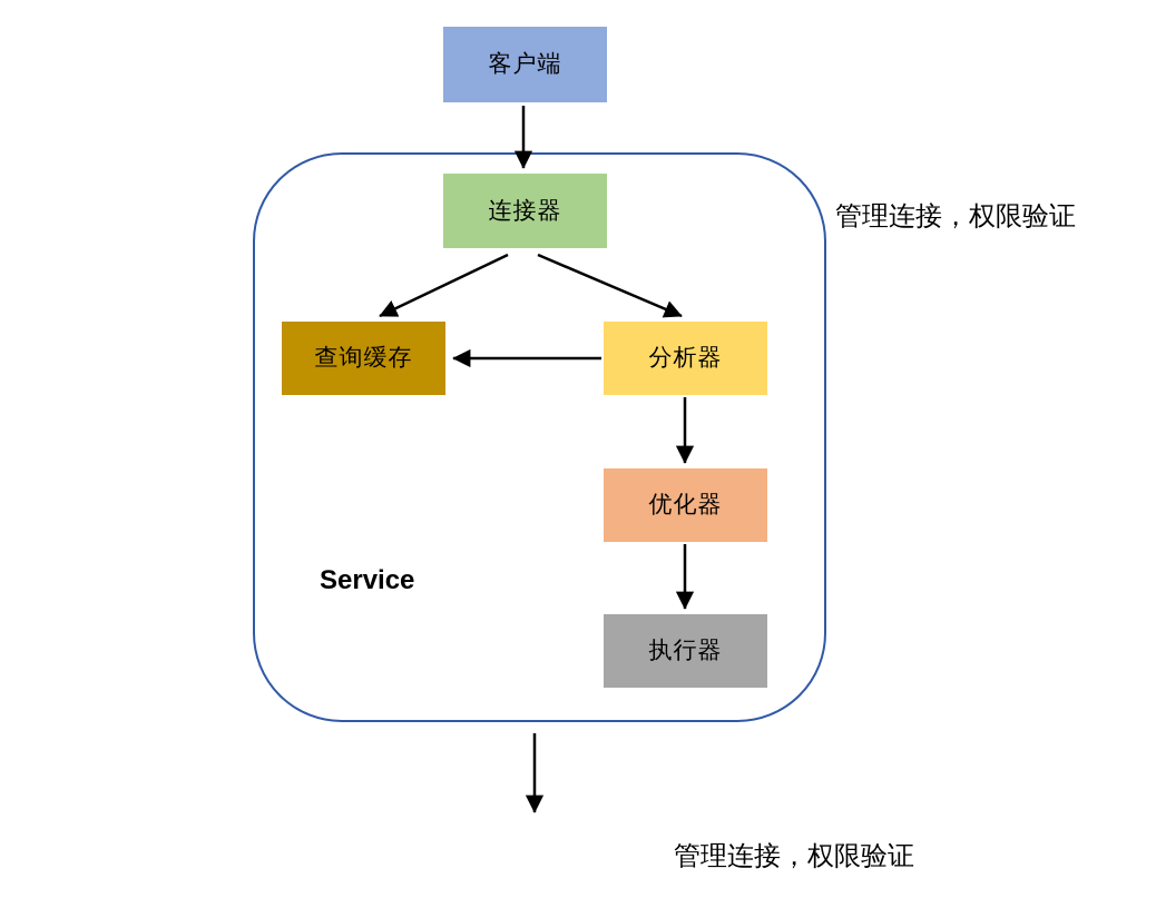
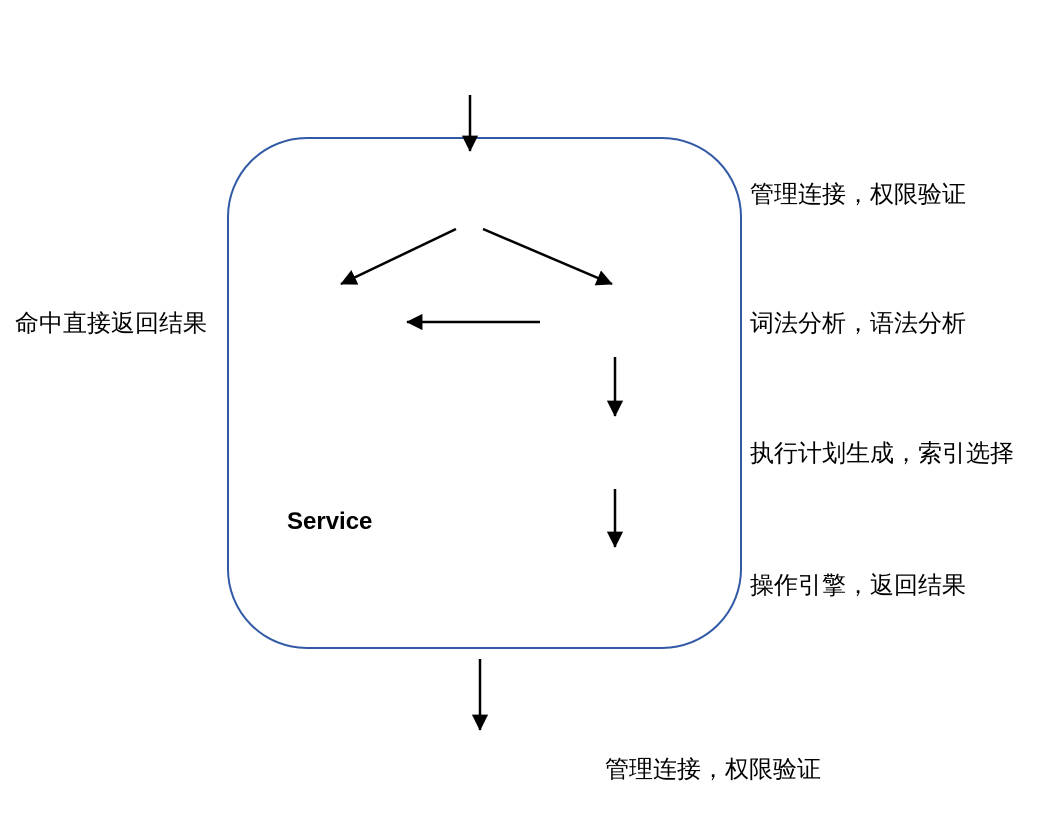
- 客户端
- 连接器
- 查询缓存
- 分析器
- 优化器
- 执行器
  Service
  管理连接，权限验证
+ 命中直接返回结果
+ 词法分析，语法分析
+ 执行计划生成，索引选择
+ 操作引擎，返回结果
  管理连接，权限验证
